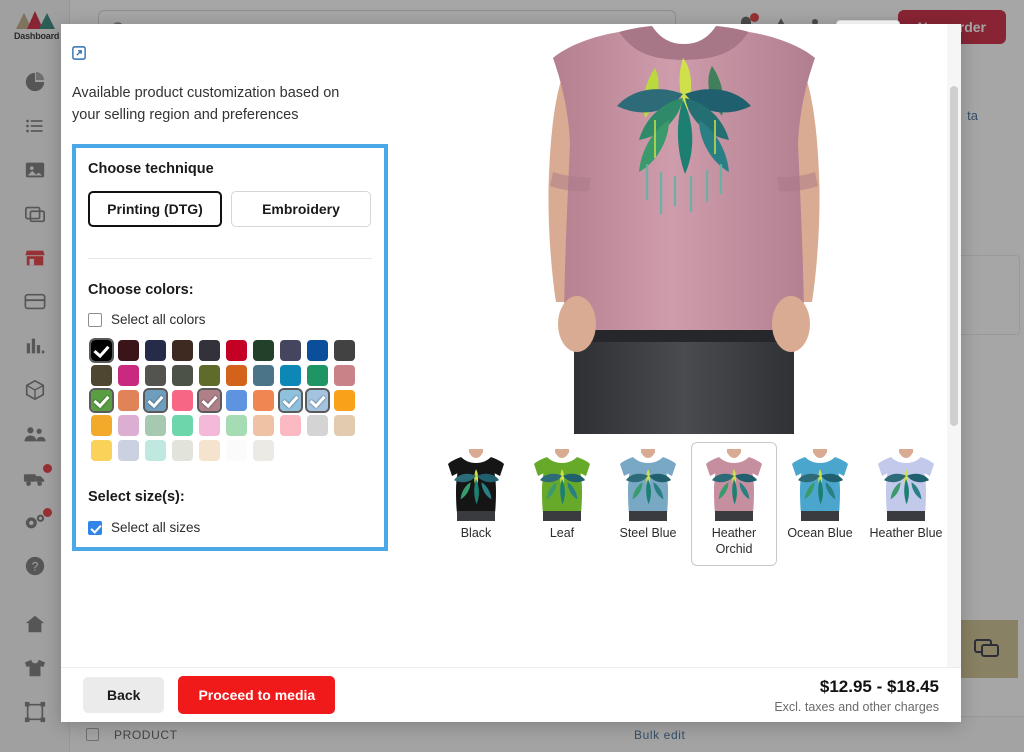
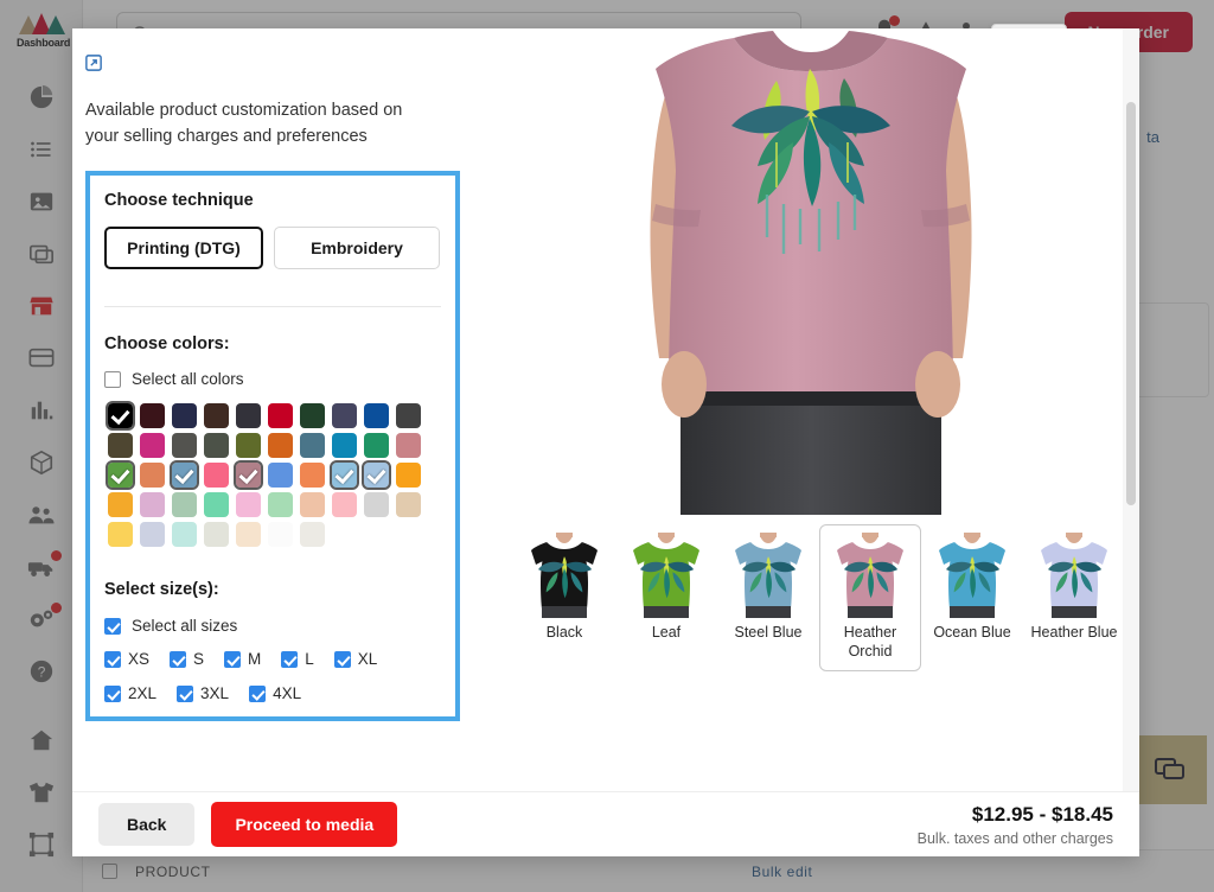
  Dashboard
  ?
  ta
  PRODUCT
  Bulk edit
- Available product customization based on your selling region and preferences
+ Available product customization based on your selling charges and preferences
  Choose technique
  Printing (DTG)
  Embroidery
  Choose colors:
  Select all colors
  Select size(s):
  Select all sizes
+ XS
+ S
+ M
+ L
+ XL
+ 2XL
+ 3XL
+ 4XL
  Black
  Leaf
  Steel Blue
  Heather Orchid
  Ocean Blue
  Heather Blue
  Back
  Proceed to media
  $12.95 - $18.45
- Excl. taxes and other charges
+ Bulk. taxes and other charges
